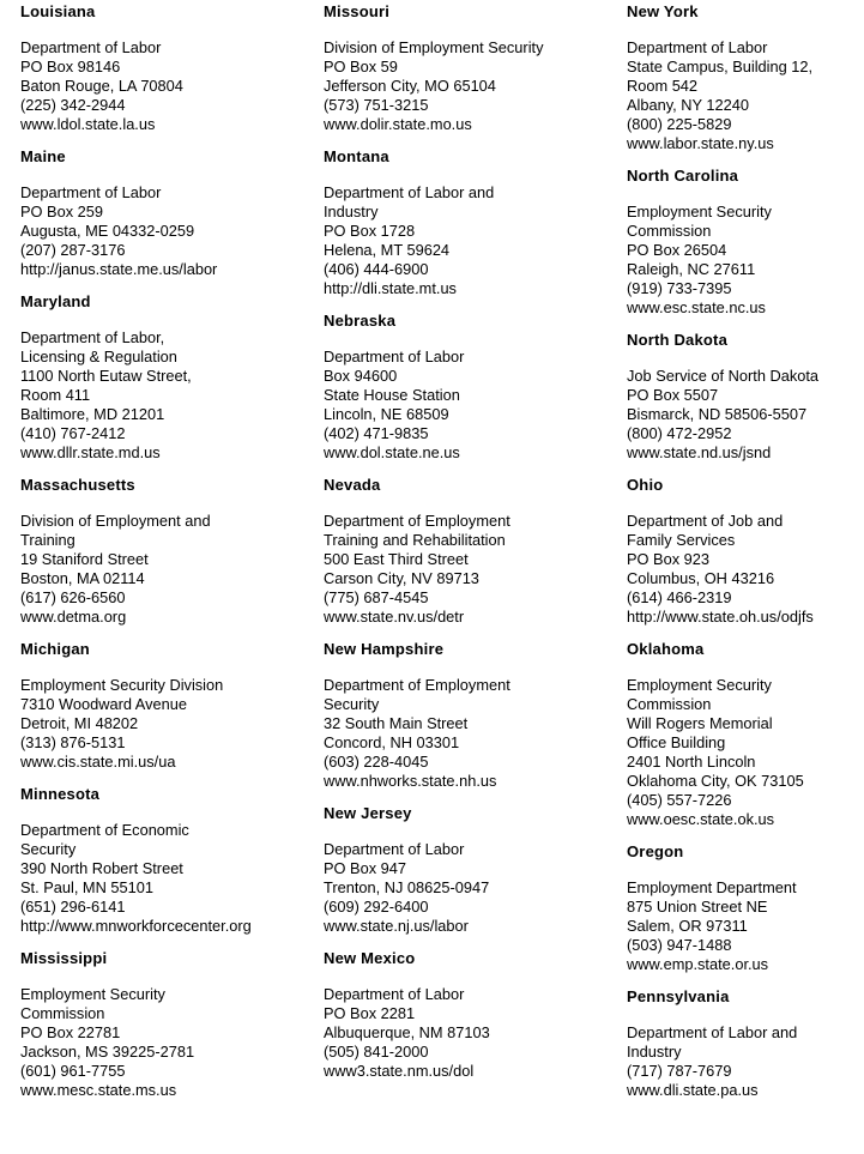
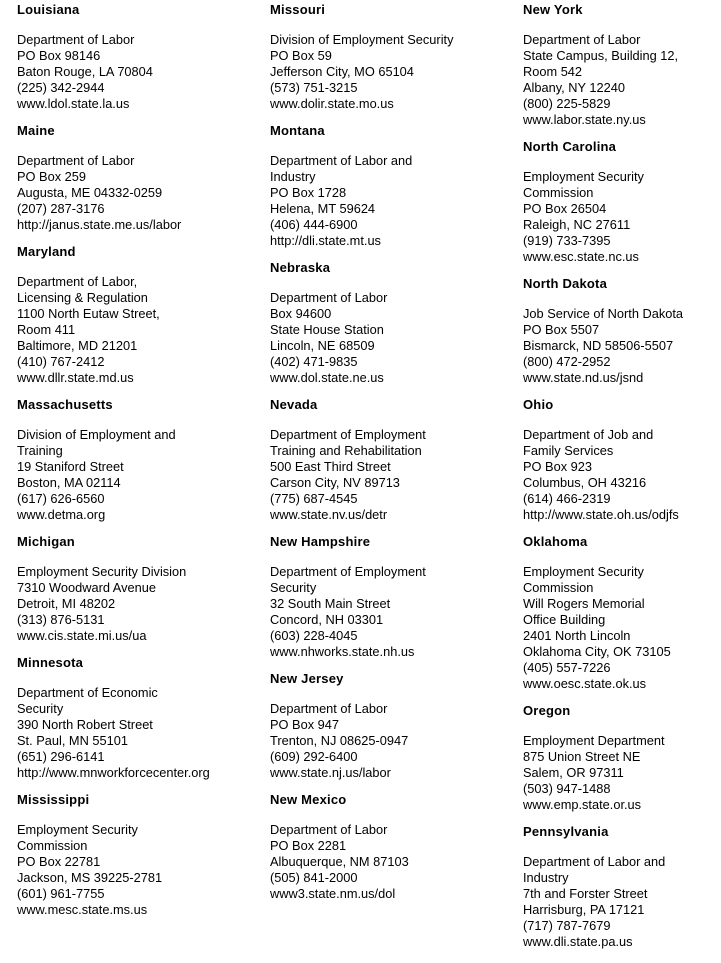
  Louisiana
  Department of Labor
  PO Box 98146
  Baton Rouge, LA 70804
  (225) 342-2944
  www.ldol.state.la.us
  Maine
  Department of Labor
  PO Box 259
  Augusta, ME 04332-0259
  (207) 287-3176
  http://janus.state.me.us/labor
  Maryland
  Department of Labor,
  Licensing & Regulation
  1100 North Eutaw Street,
  Room 411
  Baltimore, MD 21201
  (410) 767-2412
  www.dllr.state.md.us
  Massachusetts
  Division of Employment and
  Training
  19 Staniford Street
  Boston, MA 02114
  (617) 626-6560
  www.detma.org
  Michigan
  Employment Security Division
  7310 Woodward Avenue
  Detroit, MI 48202
  (313) 876-5131
  www.cis.state.mi.us/ua
  Minnesota
  Department of Economic
  Security
  390 North Robert Street
  St. Paul, MN 55101
  (651) 296-6141
  http://www.mnworkforcecenter.org
  Mississippi
  Employment Security
  Commission
  PO Box 22781
  Jackson, MS 39225-2781
  (601) 961-7755
  www.mesc.state.ms.us
  Missouri
  Division of Employment Security
  PO Box 59
  Jefferson City, MO 65104
  (573) 751-3215
  www.dolir.state.mo.us
  Montana
  Department of Labor and
  Industry
  PO Box 1728
  Helena, MT 59624
  (406) 444-6900
  http://dli.state.mt.us
  Nebraska
  Department of Labor
  Box 94600
  State House Station
  Lincoln, NE 68509
  (402) 471-9835
  www.dol.state.ne.us
  Nevada
  Department of Employment
  Training and Rehabilitation
  500 East Third Street
  Carson City, NV 89713
  (775) 687-4545
  www.state.nv.us/detr
  New Hampshire
  Department of Employment
  Security
  32 South Main Street
  Concord, NH 03301
  (603) 228-4045
  www.nhworks.state.nh.us
  New Jersey
  Department of Labor
  PO Box 947
  Trenton, NJ 08625-0947
  (609) 292-6400
  www.state.nj.us/labor
  New Mexico
  Department of Labor
  PO Box 2281
  Albuquerque, NM 87103
  (505) 841-2000
  www3.state.nm.us/dol
  New York
  Department of Labor
  State Campus, Building 12,
  Room 542
  Albany, NY 12240
  (800) 225-5829
  www.labor.state.ny.us
  North Carolina
  Employment Security
  Commission
  PO Box 26504
  Raleigh, NC 27611
  (919) 733-7395
  www.esc.state.nc.us
  North Dakota
  Job Service of North Dakota
  PO Box 5507
  Bismarck, ND 58506-5507
  (800) 472-2952
  www.state.nd.us/jsnd
  Ohio
  Department of Job and
  Family Services
  PO Box 923
  Columbus, OH 43216
  (614) 466-2319
  http://www.state.oh.us/odjfs
  Oklahoma
  Employment Security
  Commission
  Will Rogers Memorial
  Office Building
  2401 North Lincoln
  Oklahoma City, OK 73105
  (405) 557-7226
  www.oesc.state.ok.us
  Oregon
  Employment Department
  875 Union Street NE
  Salem, OR 97311
  (503) 947-1488
  www.emp.state.or.us
  Pennsylvania
  Department of Labor and
  Industry
+ 7th and Forster Street
+ Harrisburg, PA 17121
  (717) 787-7679
  www.dli.state.pa.us
